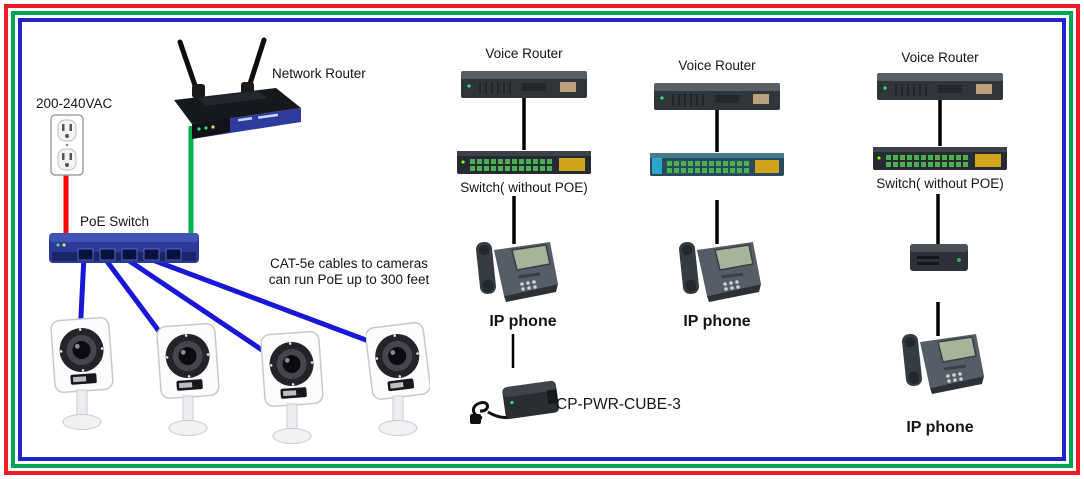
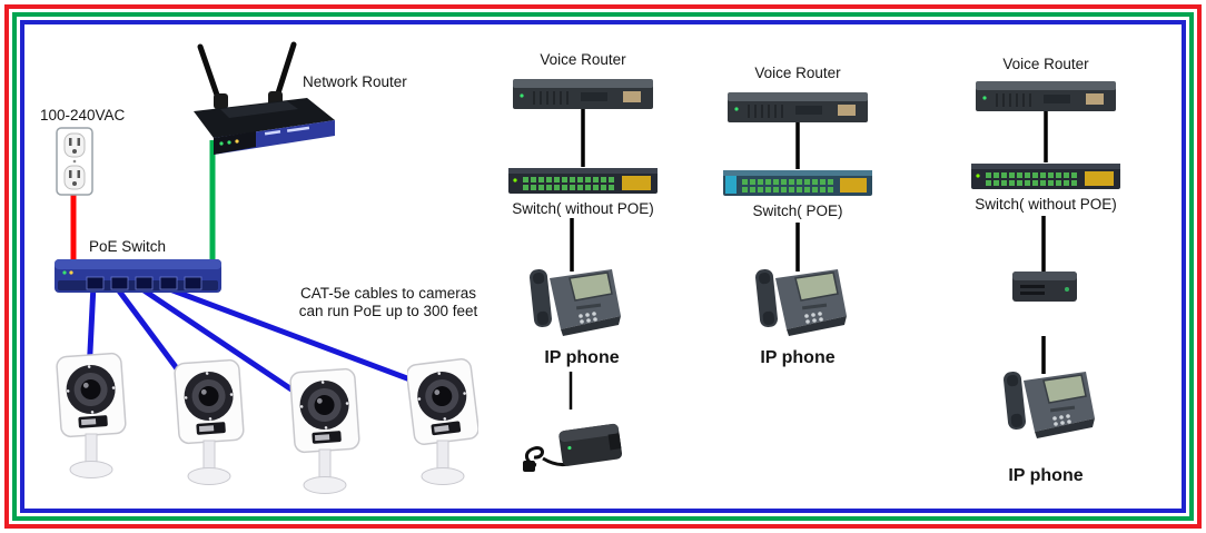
- 200-240VAC
+ 100-240VAC
  Network Router
  PoE Switch
  CAT-5e cables to cameras
  can run PoE up to 300 feet
  Voice Router
  Switch( without POE)
  IP phone
- CP-PWR-CUBE-3
  Voice Router
+ Switch( POE)
  IP phone
  Voice Router
  Switch( without POE)
  IP phone
